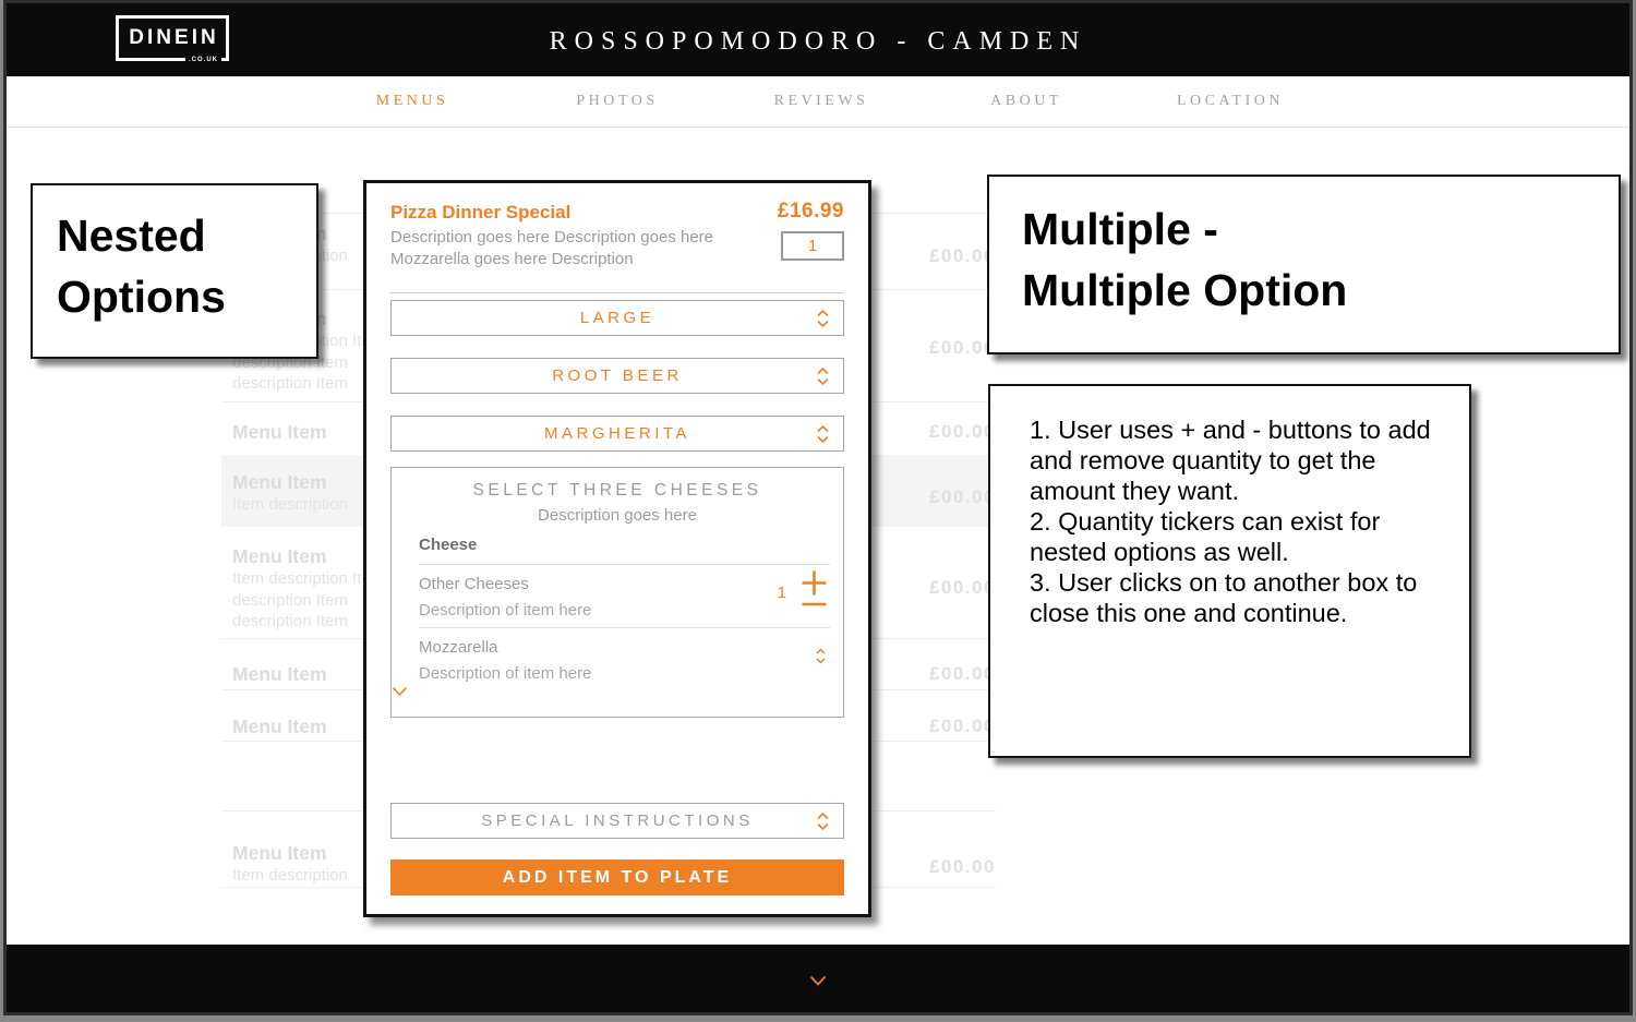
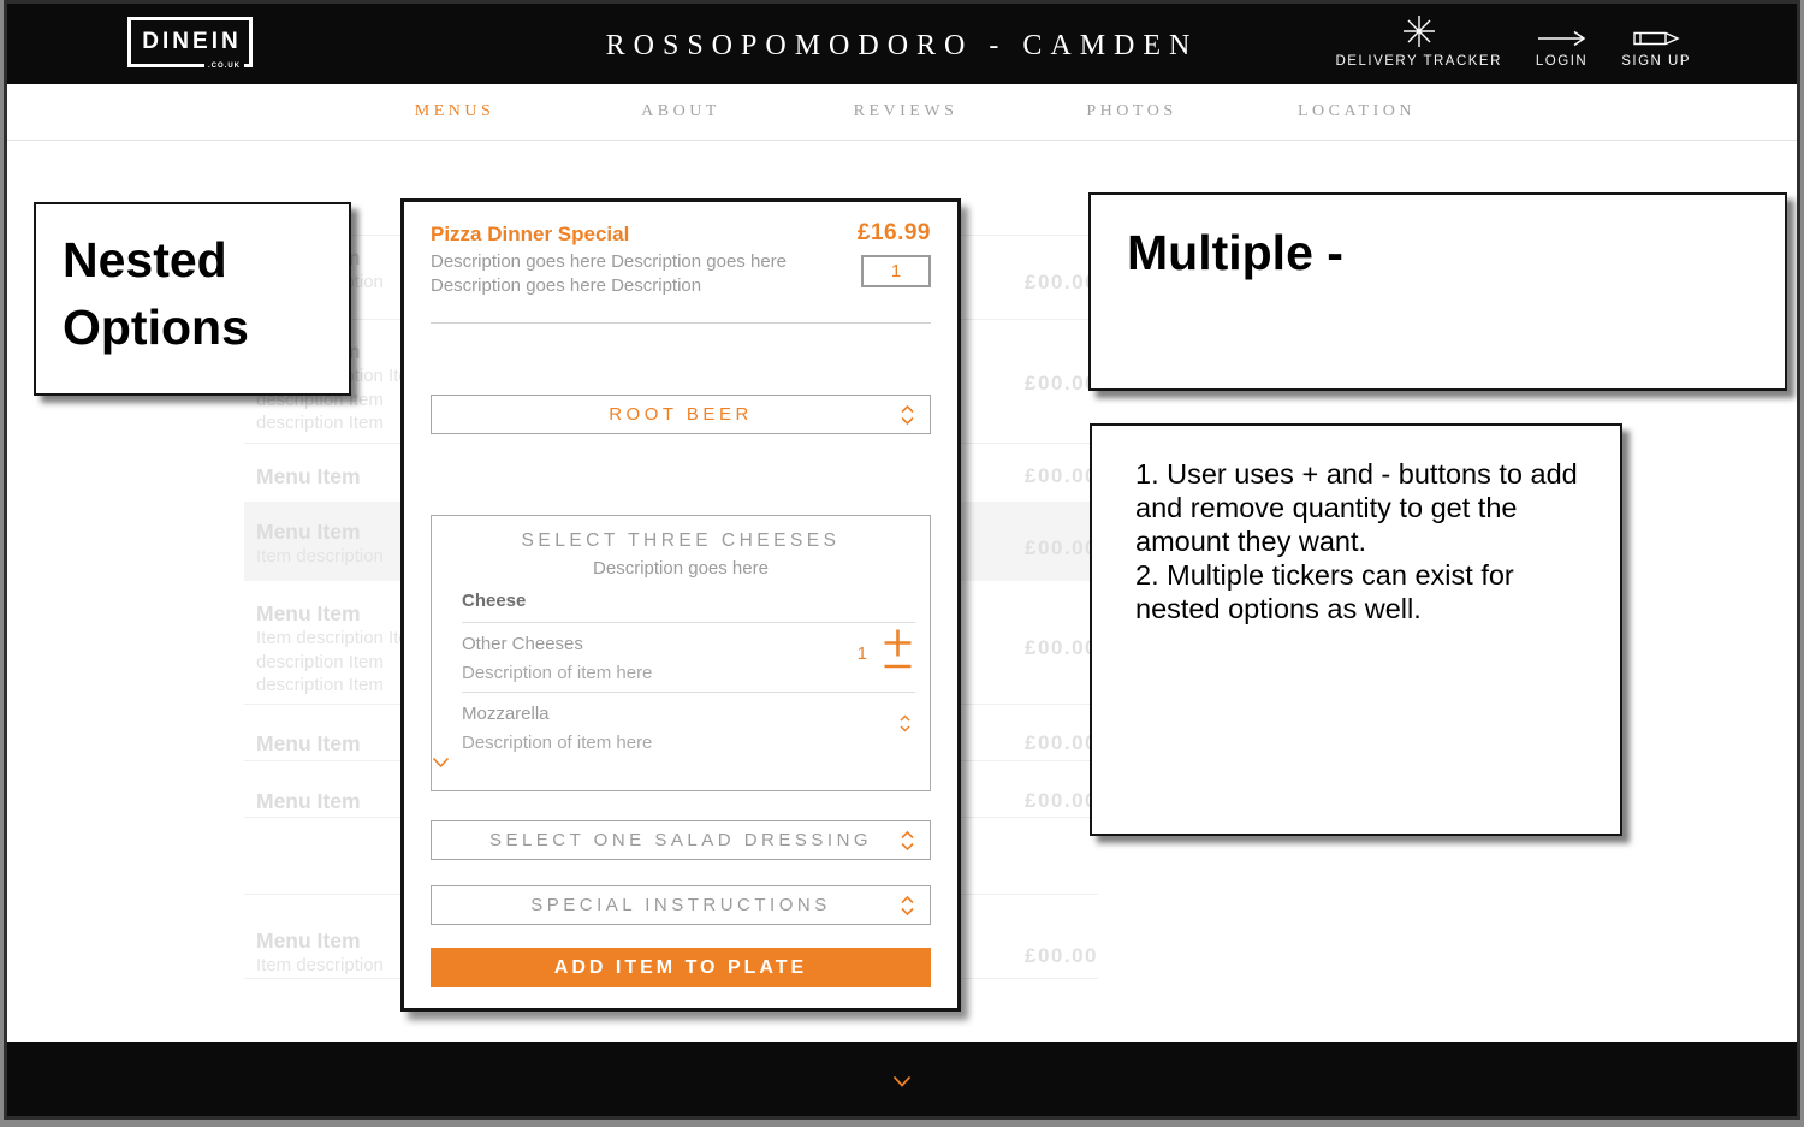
  DINEIN
  ROSSOPOMODORO - CAMDEN
+ DELIVERY TRACKER
+ LOGIN
+ SIGN UP
  MENUS
- PHOTOS
+ ABOUT
  REVIEWS
- ABOUT
+ PHOTOS
  LOCATION
  £00.0
  description Item
  description Item
  £00.0
  Menu Item
  £00.0
  Menu Item
  Menu Item
  Item description It
  description Item
  description Item
  £00.0
  Menu Item
  £00.0
  Menu Item
  £00.0
  Menu Item
  Item description
  £00.00
  Nested
  Options
  Multiple -
- Multiple Option
  1. User uses + and - buttons to add and remove quantity to get the amount they want.
- 2. Quantity tickers can exist for nested options as well.
+ 2. Multiple tickers can exist for nested options as well.
- 3. User clicks on to another box to close this one and continue.
  Pizza Dinner Special
- Description goes here Description goes here Mozzarella goes here Description
+ Description goes here Description goes here Description goes here Description
  £16.99
  1
- LARGE
  ROOT BEER
- MARGHERITA
  SELECT THREE CHEESES
  Description goes here
  Cheese
  Other Cheeses
  Description of item here
  1
  Mozzarella
  Description of item here
+ SELECT ONE SALAD DRESSING
  SPECIAL INSTRUCTIONS
  ADD ITEM TO PLATE
